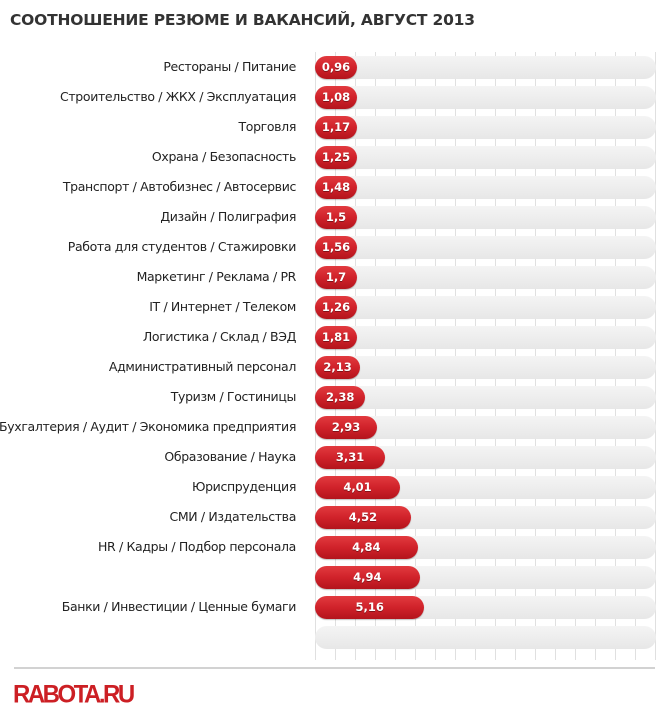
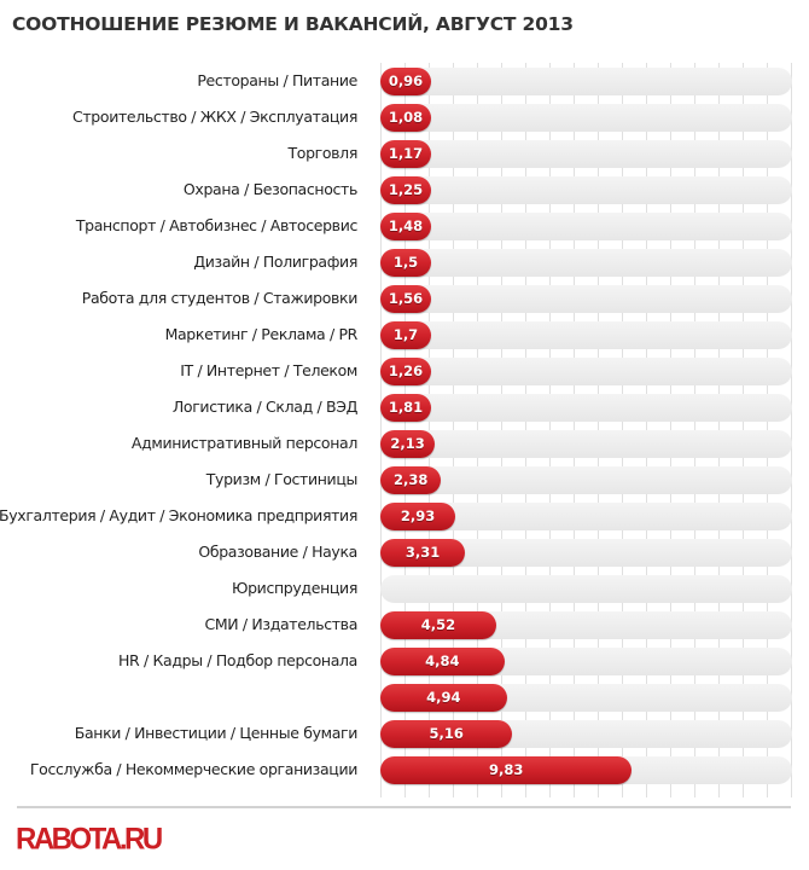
  СООТНОШЕНИЕ РЕЗЮМЕ И ВАКАНСИЙ, АВГУСТ 2013
  Рестораны / Питание
  0,96
  Строительство / ЖКХ / Эксплуатация
  1,08
  Торговля
  1,17
  Охрана / Безопасность
  1,25
  Транспорт / Автобизнес / Автосервис
  1,48
  Дизайн / Полиграфия
  1,5
  Работа для студентов / Стажировки
  1,56
  Маркетинг / Реклама / PR
  1,7
  IT / Интернет / Телеком
  1,26
  Логистика / Склад / ВЭД
  1,81
  Административный персонал
  2,13
  Туризм / Гостиницы
  2,38
  Бухгалтерия / Аудит / Экономика предприятия
  2,93
  Образование / Наука
  3,31
  Юриспруденция
- 4,01
  СМИ / Издательства
  4,52
  HR / Кадры / Подбор персонала
  4,84
  4,94
  Банки / Инвестиции / Ценные бумаги
  5,16
+ Госслужба / Некоммерческие организации
+ 9,83
  RABOTA.RU
